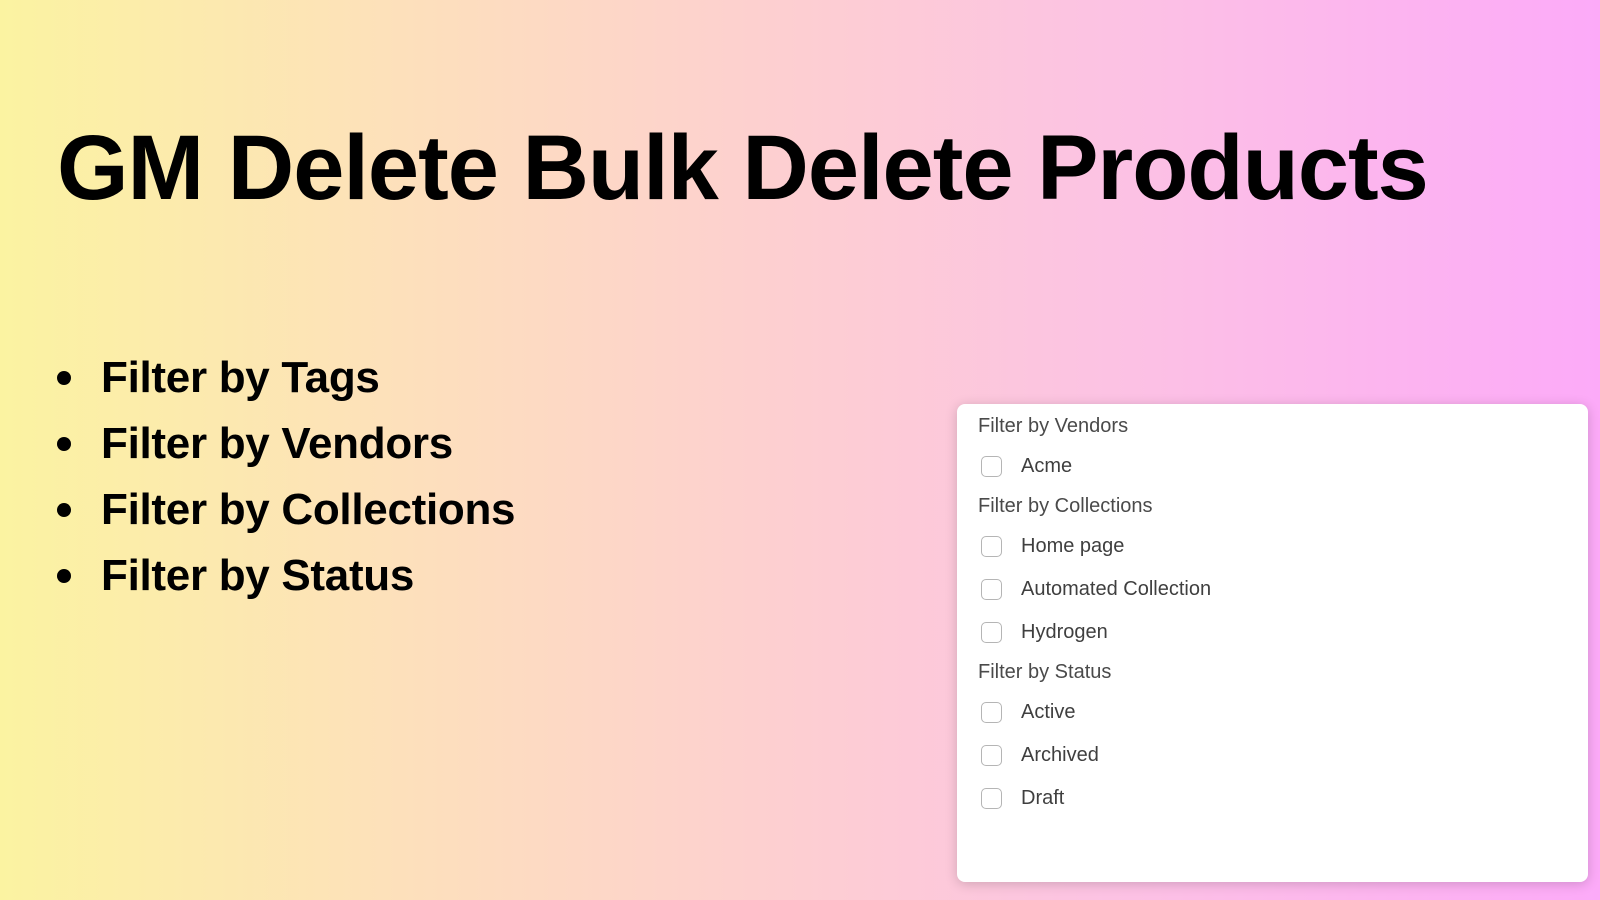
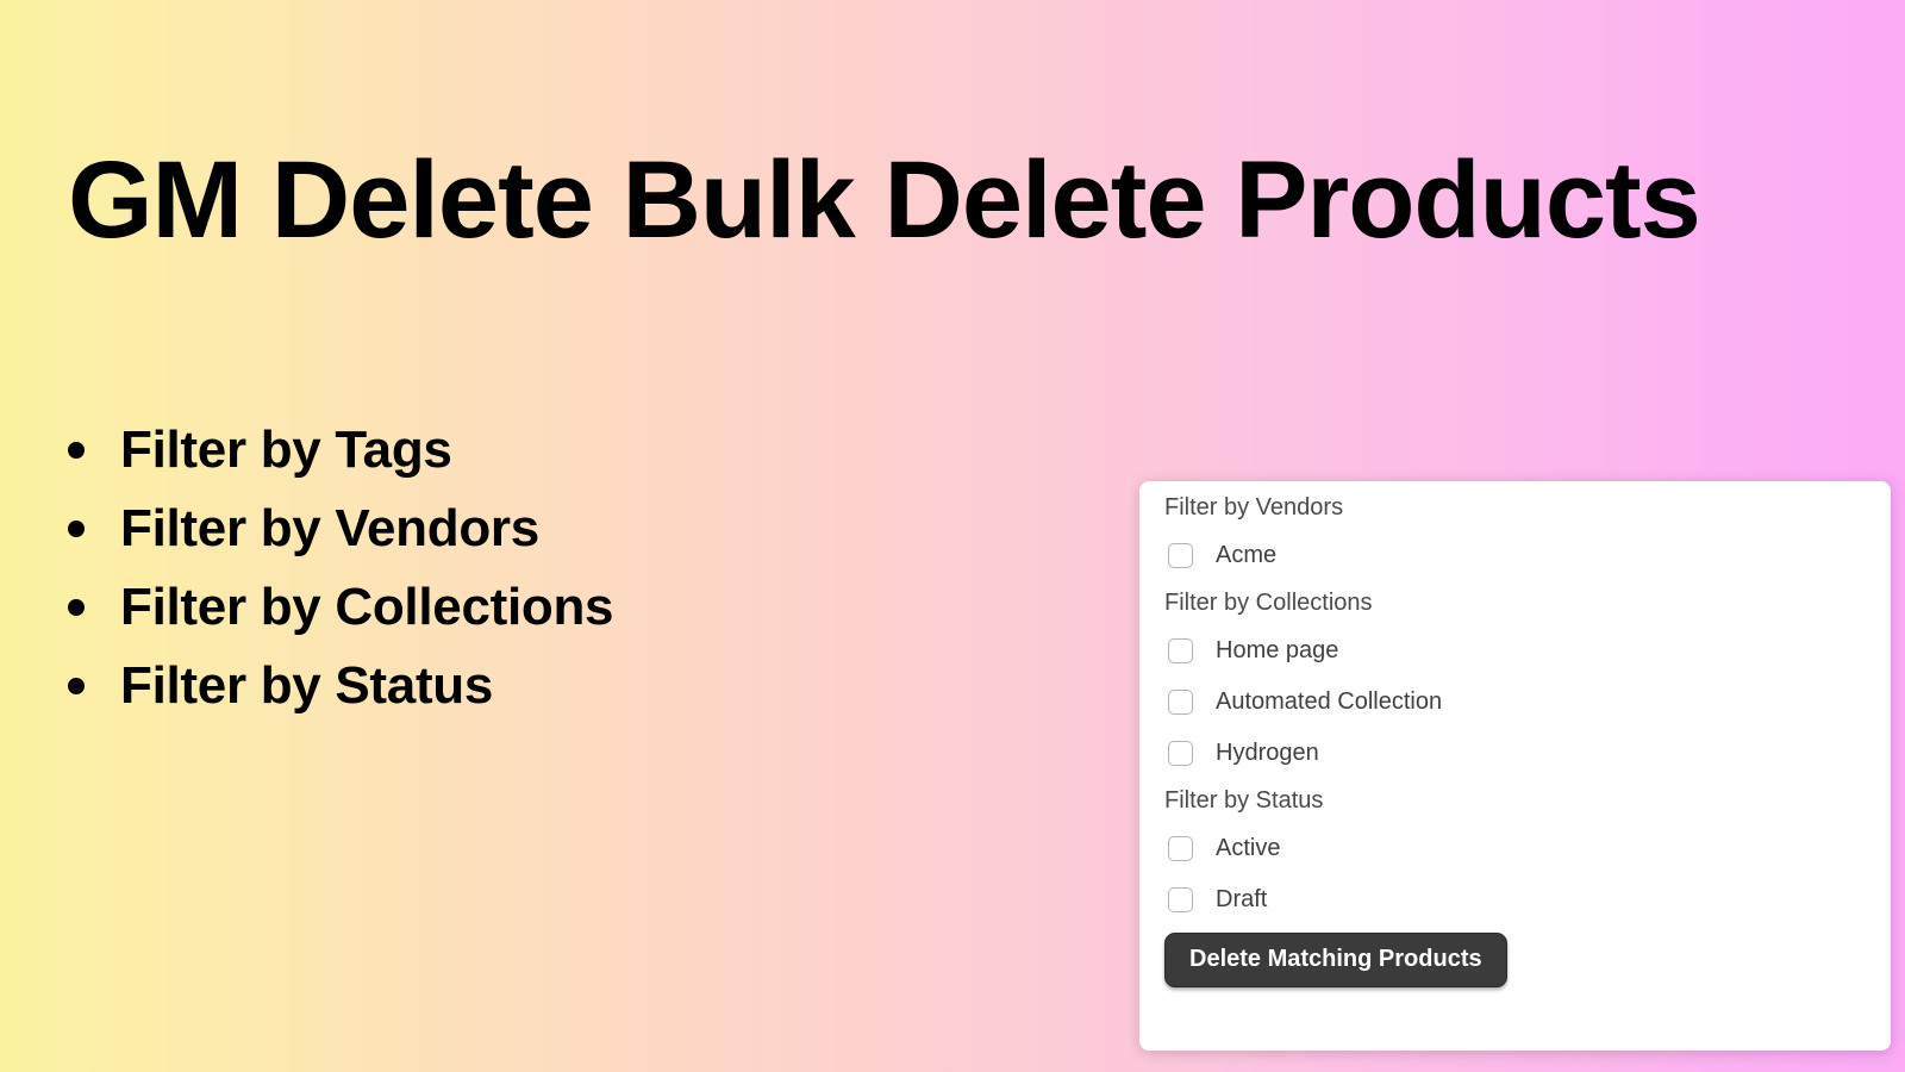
  GM Delete Bulk Delete Products
  Filter by Tags
  Filter by Vendors
  Filter by Collections
  Filter by Status
  Filter by Vendors
  Acme
  Filter by Collections
  Home page
  Automated Collection
  Hydrogen
  Filter by Status
  Active
- Archived
  Draft
+ Delete Matching Products
